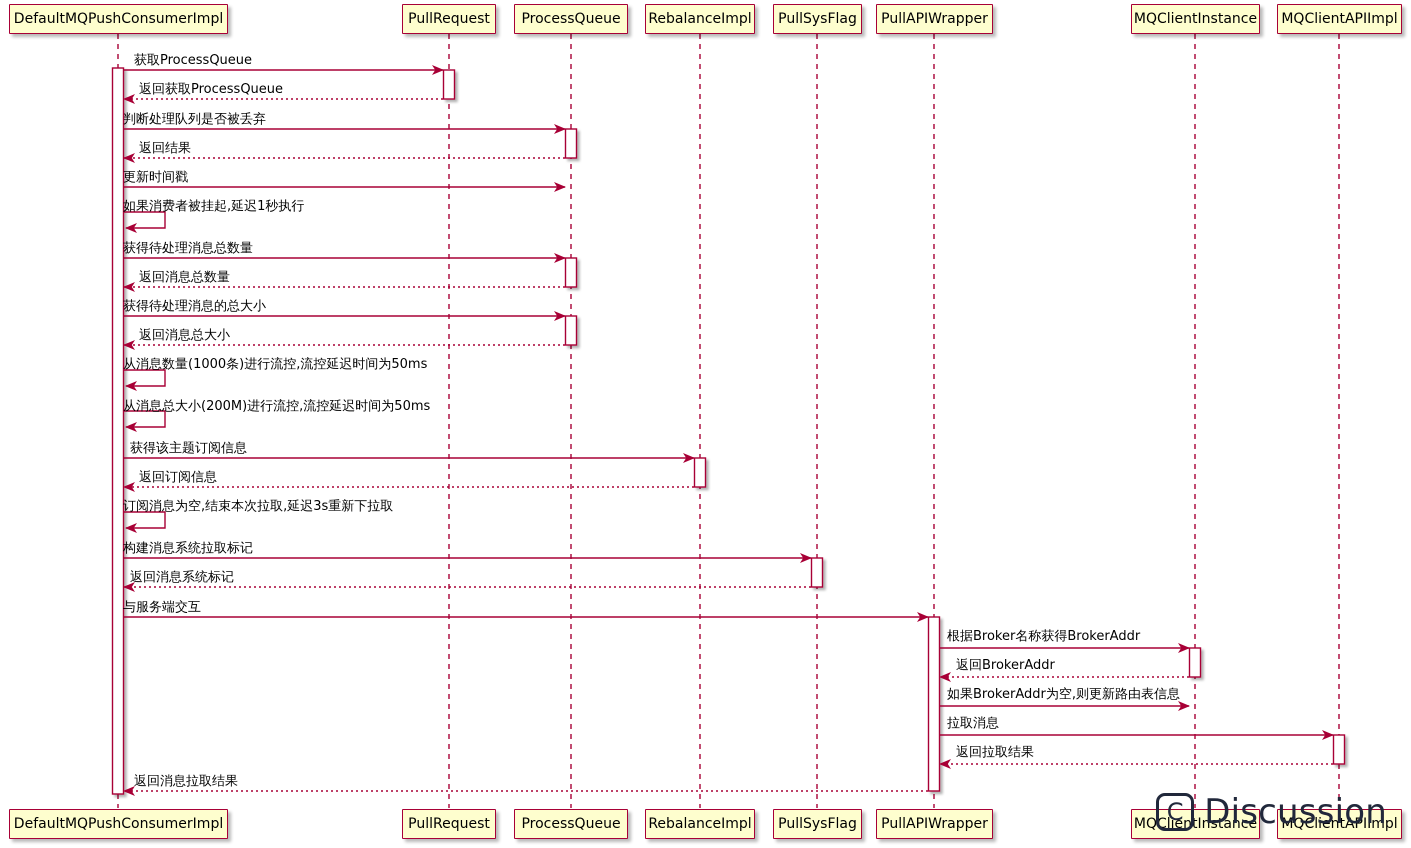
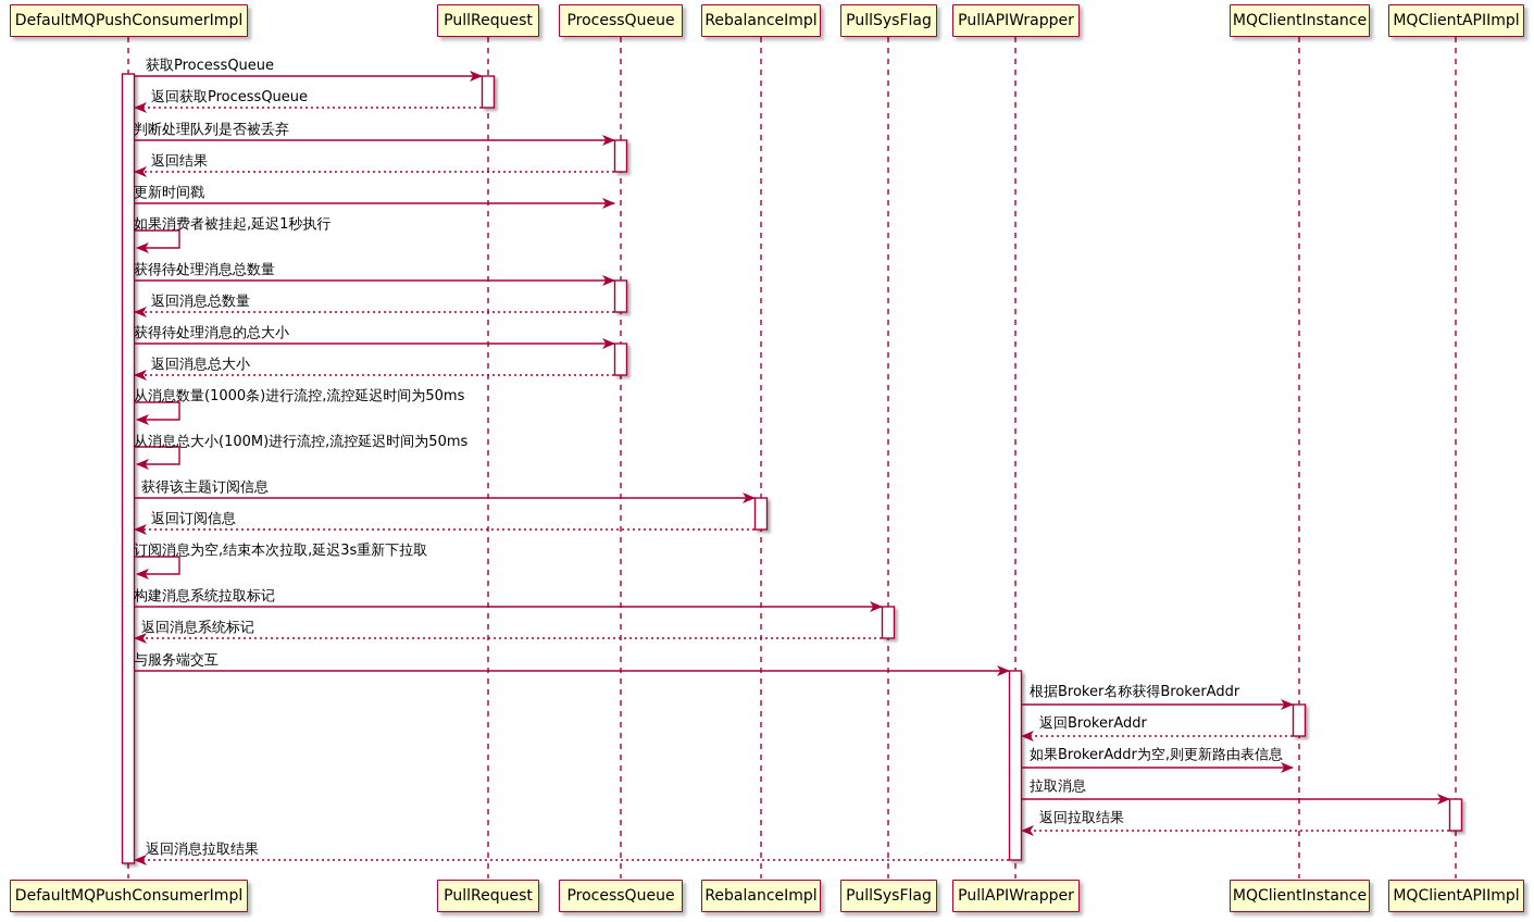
  DefaultMQPushConsumerImpl
  PullRequest
  ProcessQueue
  RebalanceImpl
  PullSysFlag
  PullAPIWrapper
  MQClientInstance
  MQClientAPIImpl
  DefaultMQPushConsumerImpl
  PullRequest
  ProcessQueue
  RebalanceImpl
  PullSysFlag
  PullAPIWrapper
  MQClientInstance
  MQClientAPIImpl
  获取ProcessQueue
  返回获取ProcessQueue
  判断处理队列是否被丢弃
  返回结果
  更新时间戳
  如果消费者被挂起,延迟1秒执行
  获得待处理消息总数量
  返回消息总数量
  获得待处理消息的总大小
  返回消息总大小
  从消息数量(1000条)进行流控,流控延迟时间为50ms
- 从消息总大小(200M)进行流控,流控延迟时间为50ms
+ 从消息总大小(100M)进行流控,流控延迟时间为50ms
  获得该主题订阅信息
  返回订阅信息
  订阅消息为空,结束本次拉取,延迟3s重新下拉取
  构建消息系统拉取标记
  返回消息系统标记
  与服务端交互
  根据Broker名称获得BrokerAddr
  返回BrokerAddr
  如果BrokerAddr为空,则更新路由表信息
  拉取消息
  返回拉取结果
  返回消息拉取结果
- C
- Discussion
